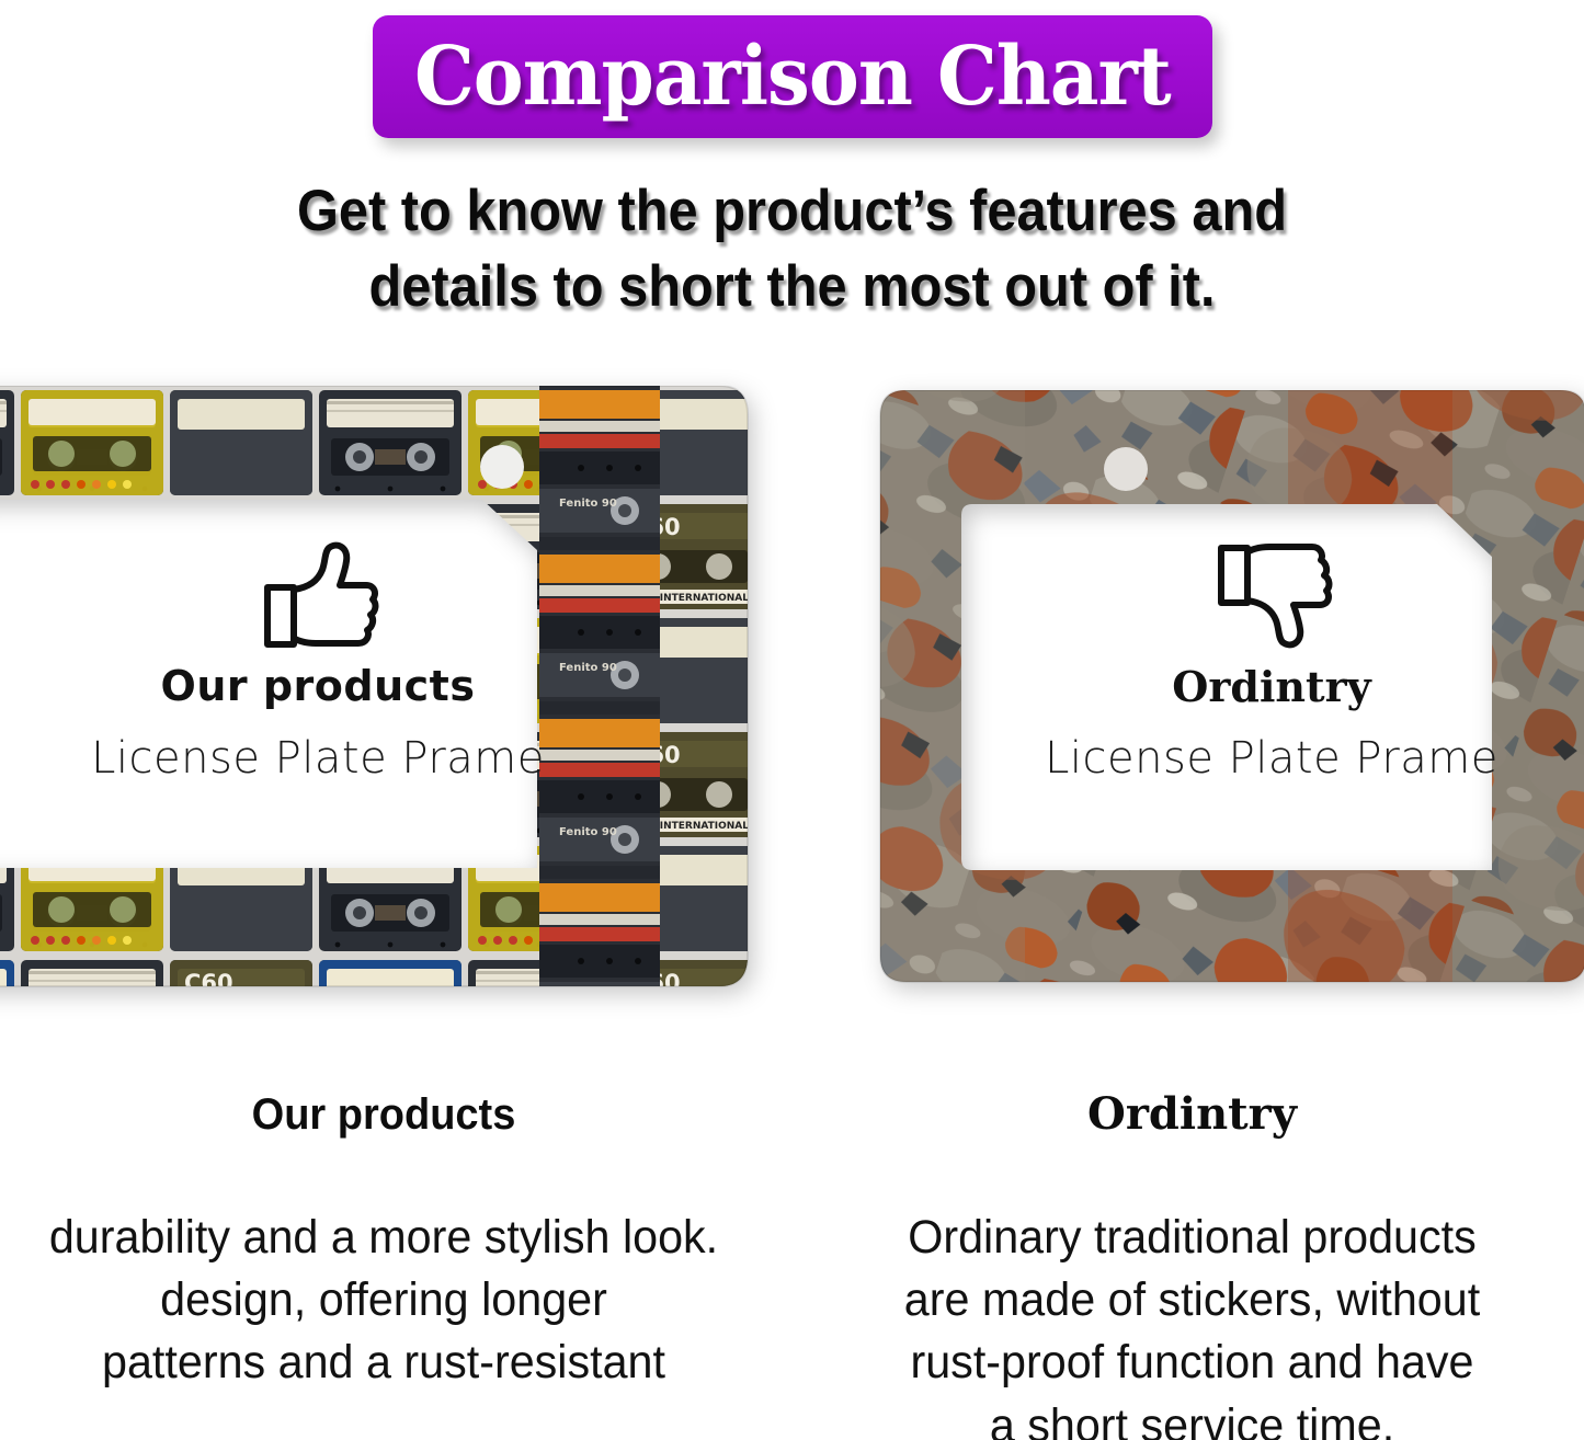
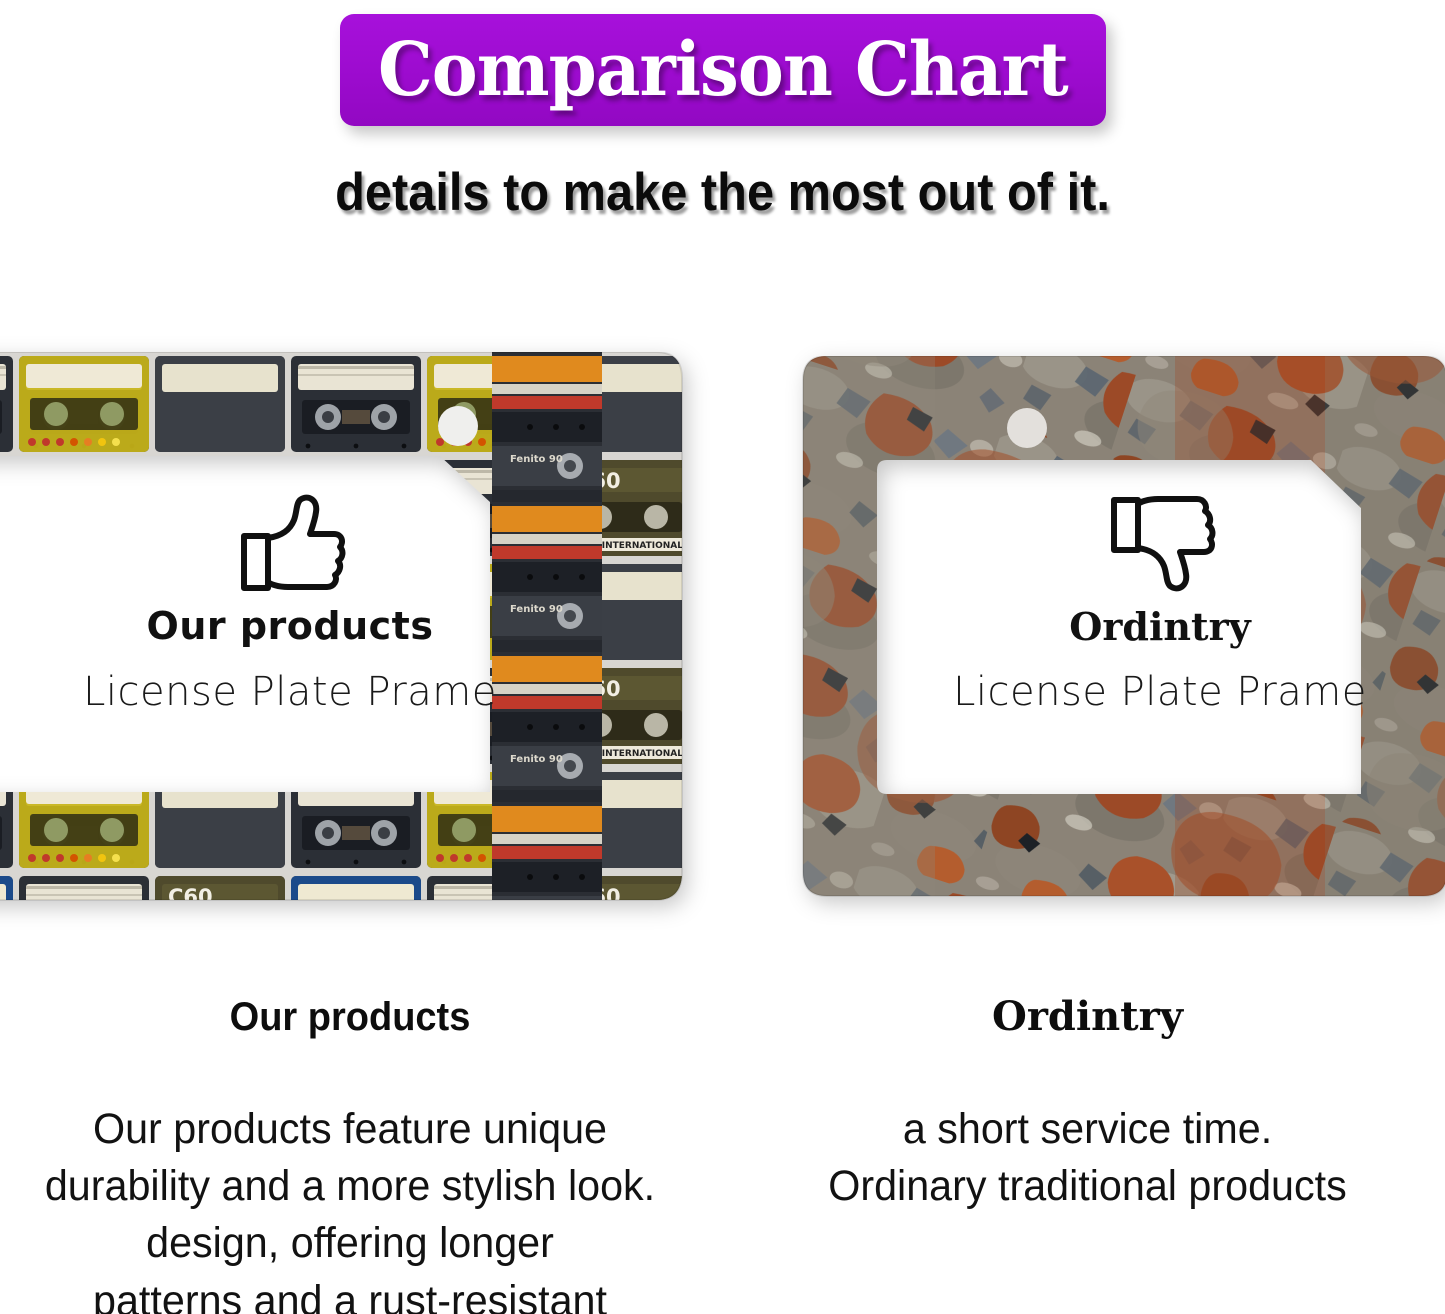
  Comparison Chart
- Get to know the product’s features and
- details to short the most out of it.
+ details to make the most out of it.
  Our products
  License Plate Prame
  Ordintry
  License Plate Prame
  Our products
+ Our products feature unique
  durability and a more stylish look.
  design, offering longer
  patterns and a rust-resistant
  Ordintry
- Ordinary traditional products
+ a short service time.
- are made of stickers, without
- rust-proof function and have
- a short service time.
+ Ordinary traditional products
